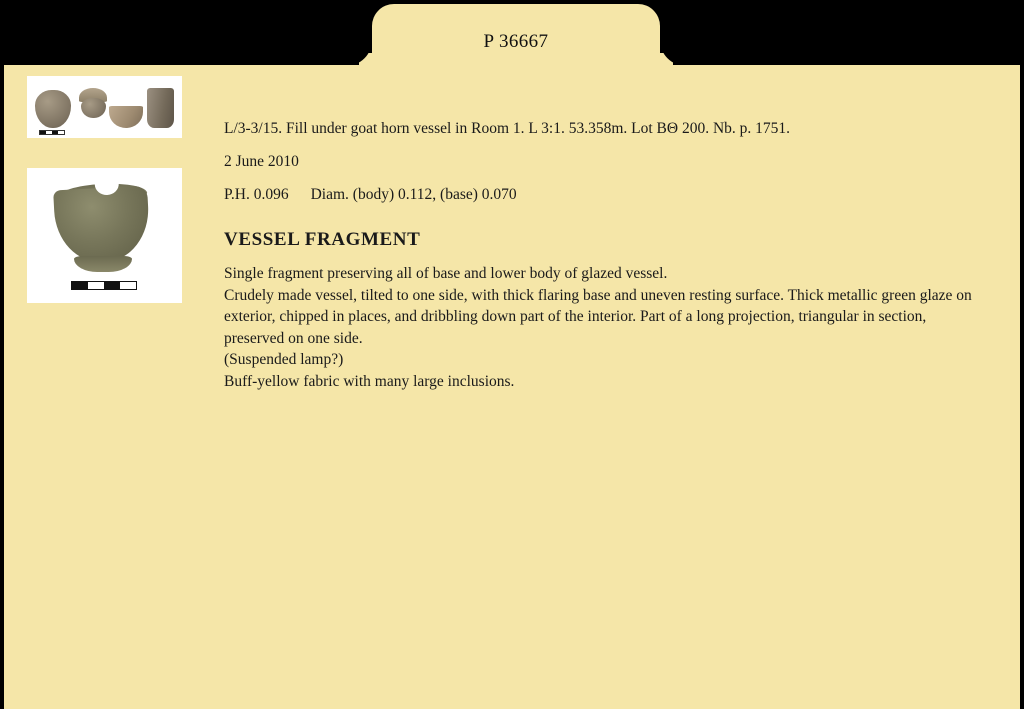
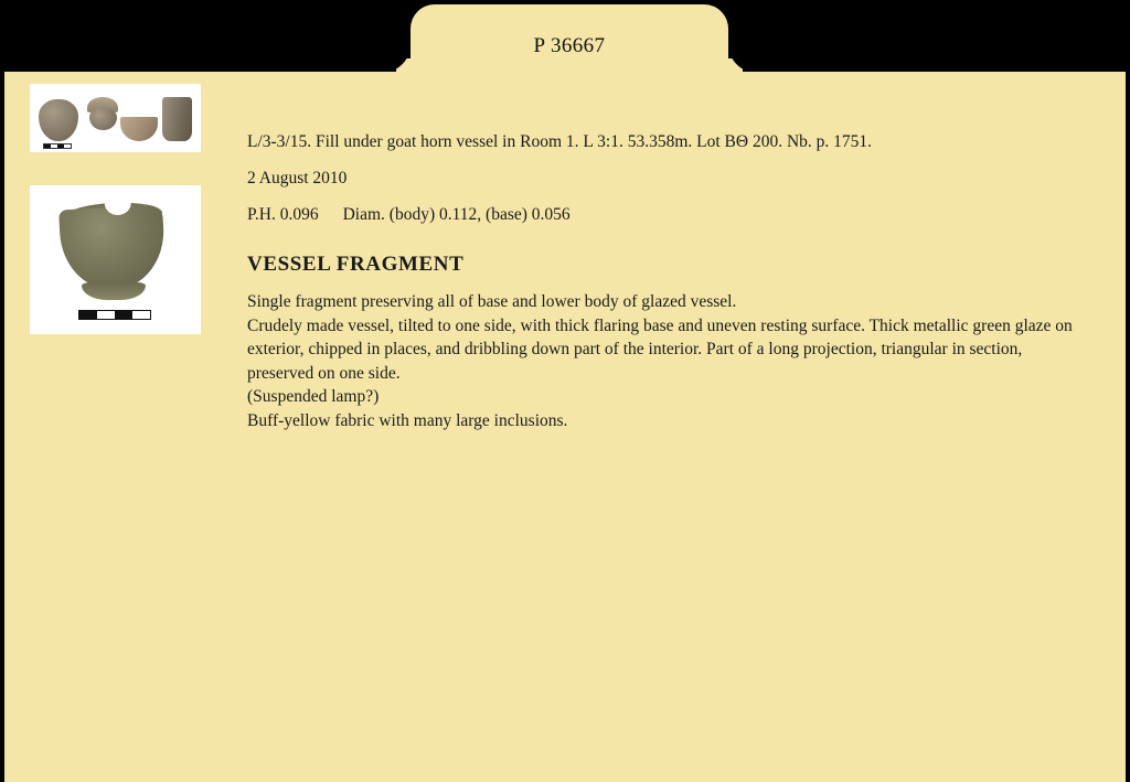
  P 36667
  L/3-3/15. Fill under goat horn vessel in Room 1. L 3:1. 53.358m. Lot BΘ 200. Nb. p. 1751.
- 2 June 2010
+ 2 August 2010
- P.H. 0.096 Diam. (body) 0.112, (base) 0.070
+ P.H. 0.096 Diam. (body) 0.112, (base) 0.056
  VESSEL FRAGMENT
  Single fragment preserving all of base and lower body of glazed vessel.
  Crudely made vessel, tilted to one side, with thick flaring base and uneven resting surface. Thick metallic green glaze on exterior, chipped in places, and dribbling down part of the interior. Part of a long projection, triangular in section, preserved on one side.
  (Suspended lamp?)
  Buff-yellow fabric with many large inclusions.
